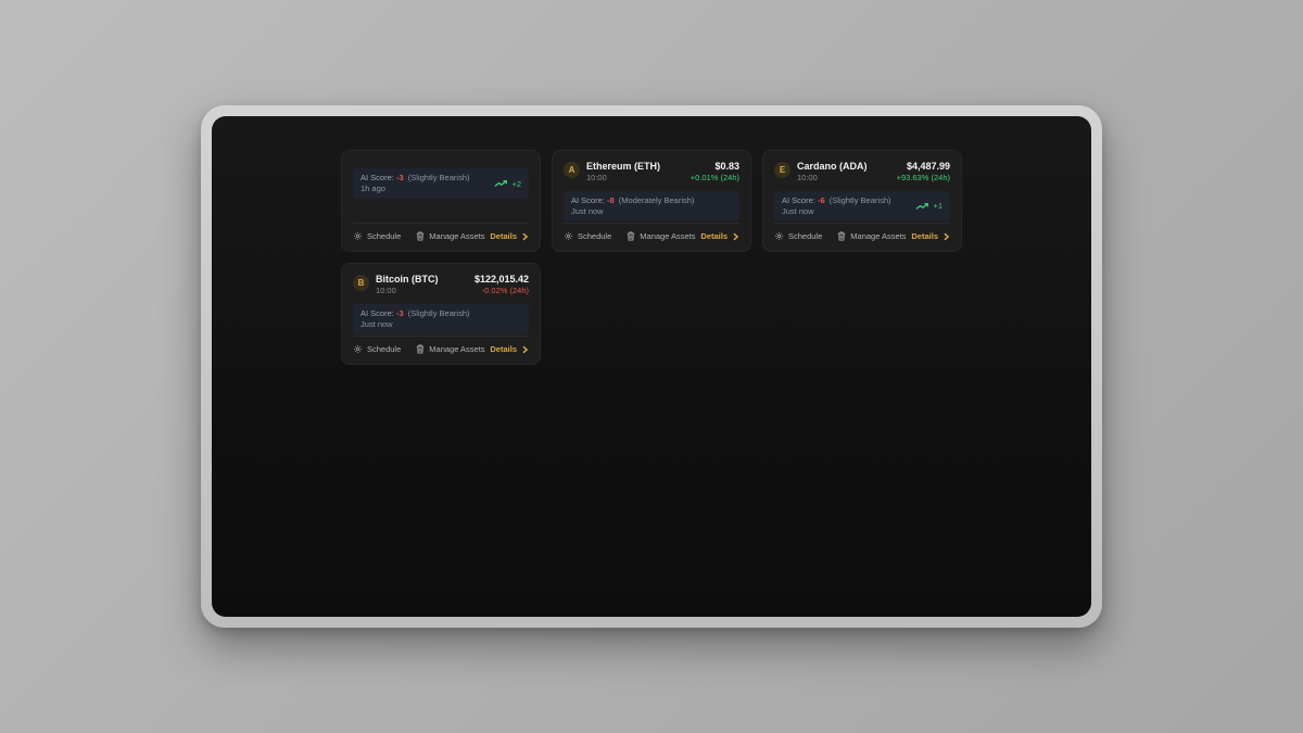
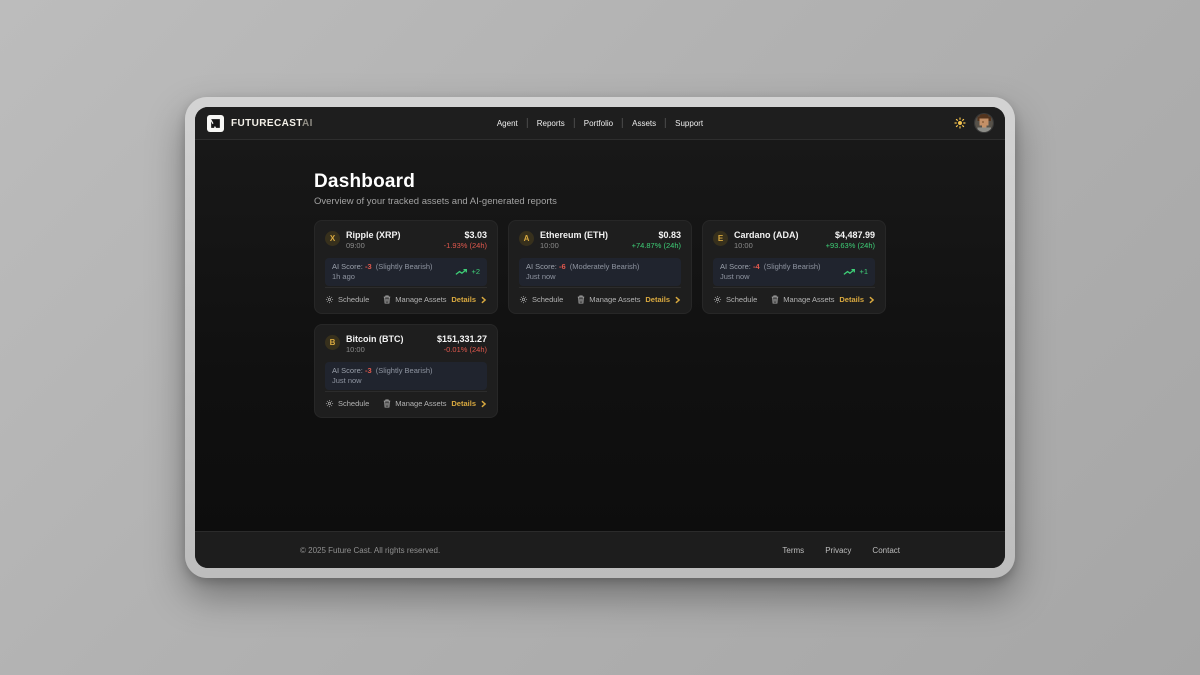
+ FUTURECASTAI
+ Agent
+ Reports
+ Portfolio
+ Assets
+ Support
+ Dashboard
+ Overview of your tracked assets and AI-generated reports
+ X
+ Ripple (XRP)
+ 09:00
+ $3.03
+ -1.93% (24h)
  AI Score: -3 (Slightly Bearish)
  1h ago
  +2
  Schedule
  Manage Assets
  Details
  A
  Ethereum (ETH)
  10:00
  $0.83
- +0.01% (24h)
+ +74.87% (24h)
- AI Score: -8 (Moderately Bearish)
+ AI Score: -6 (Moderately Bearish)
  Just now
  Schedule
  Manage Assets
  Details
  E
  Cardano (ADA)
  10:00
  $4,487.99
  +93.63% (24h)
- AI Score: -6 (Slightly Bearish)
+ AI Score: -4 (Slightly Bearish)
  Just now
  +1
  Schedule
  Manage Assets
  Details
  B
  Bitcoin (BTC)
  10:00
- $122,015.42
+ $151,331.27
- -0.02% (24h)
+ -0.01% (24h)
  AI Score: -3 (Slightly Bearish)
  Just now
  Schedule
  Manage Assets
  Details
+ © 2025 Future Cast. All rights reserved.
+ Terms
+ Privacy
+ Contact
